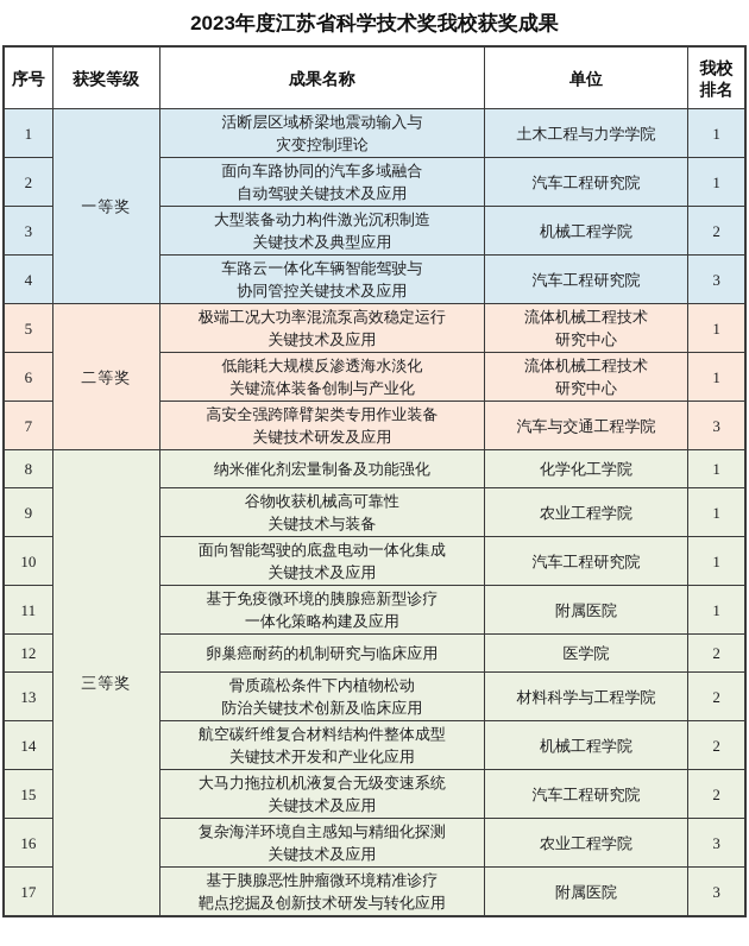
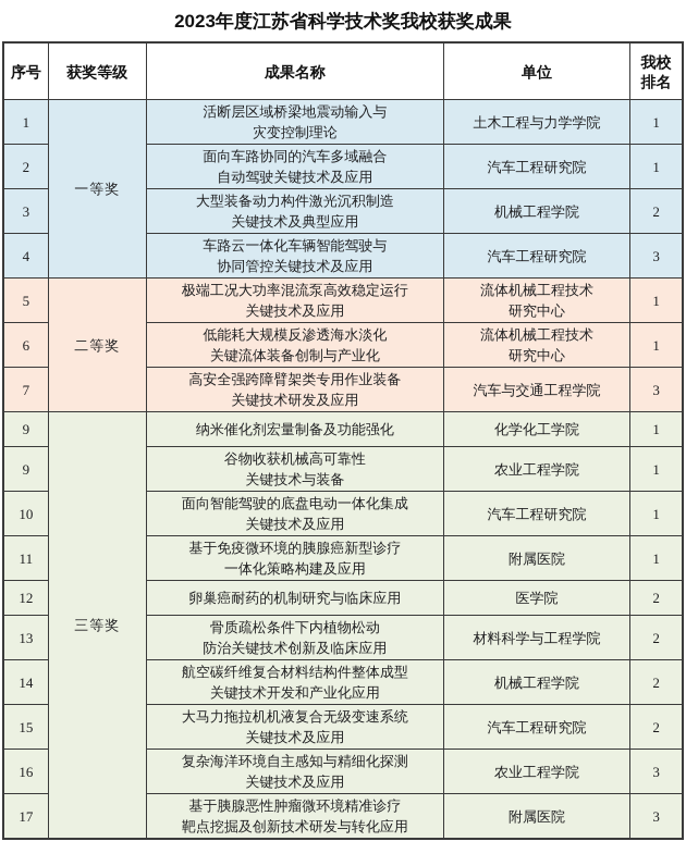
  2023年度江苏省科学技术奖我校获奖成果
  序号	获奖等级	成果名称	单位	我校 排名
  1	一等奖	活断层区域桥梁地震动输入与灾变控制理论	土木工程与力学学院	1
  2	面向车路协同的汽车多域融合自动驾驶关键技术及应用	汽车工程研究院	1
  3	大型装备动力构件激光沉积制造关键技术及典型应用	机械工程学院	2
  4	车路云一体化车辆智能驾驶与协同管控关键技术及应用	汽车工程研究院	3
  5	二等奖	极端工况大功率混流泵高效稳定运行关键技术及应用	流体机械工程技术研究中心	1
  6	低能耗大规模反渗透海水淡化关键流体装备创制与产业化	流体机械工程技术研究中心	1
  7	高安全强跨障臂架类专用作业装备关键技术研发及应用	汽车与交通工程学院	3
- 8	三等奖	纳米催化剂宏量制备及功能强化	化学化工学院	1
+ 9	三等奖	纳米催化剂宏量制备及功能强化	化学化工学院	1
  9	谷物收获机械高可靠性关键技术与装备	农业工程学院	1
  10	面向智能驾驶的底盘电动一体化集成关键技术及应用	汽车工程研究院	1
  11	基于免疫微环境的胰腺癌新型诊疗一体化策略构建及应用	附属医院	1
  12	卵巢癌耐药的机制研究与临床应用	医学院	2
  13	骨质疏松条件下内植物松动防治关键技术创新及临床应用	材料科学与工程学院	2
  14	航空碳纤维复合材料结构件整体成型关键技术开发和产业化应用	机械工程学院	2
  15	大马力拖拉机机液复合无级变速系统关键技术及应用	汽车工程研究院	2
  16	复杂海洋环境自主感知与精细化探测关键技术及应用	农业工程学院	3
  17	基于胰腺恶性肿瘤微环境精准诊疗靶点挖掘及创新技术研发与转化应用	附属医院	3
